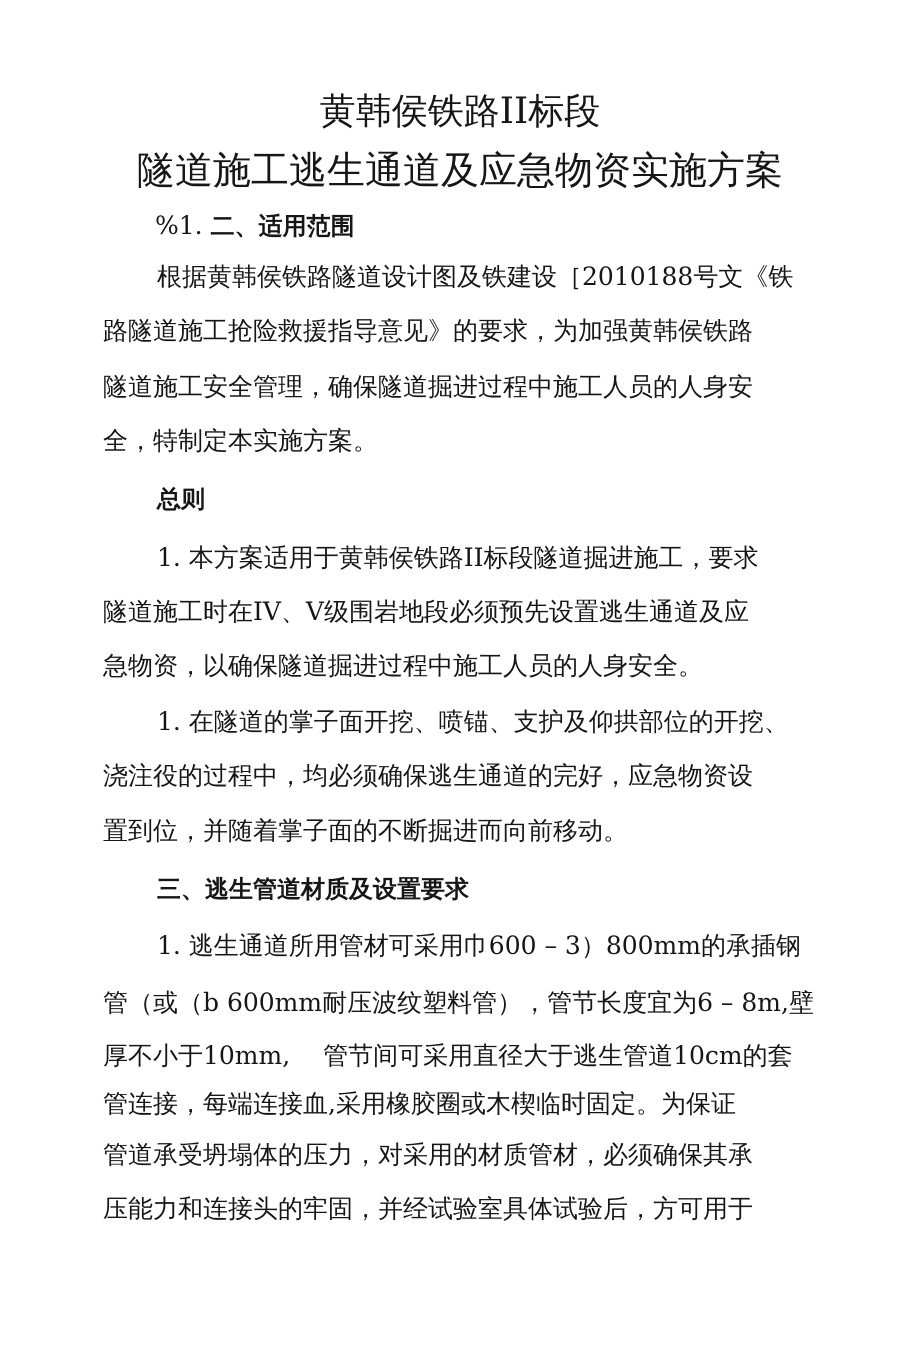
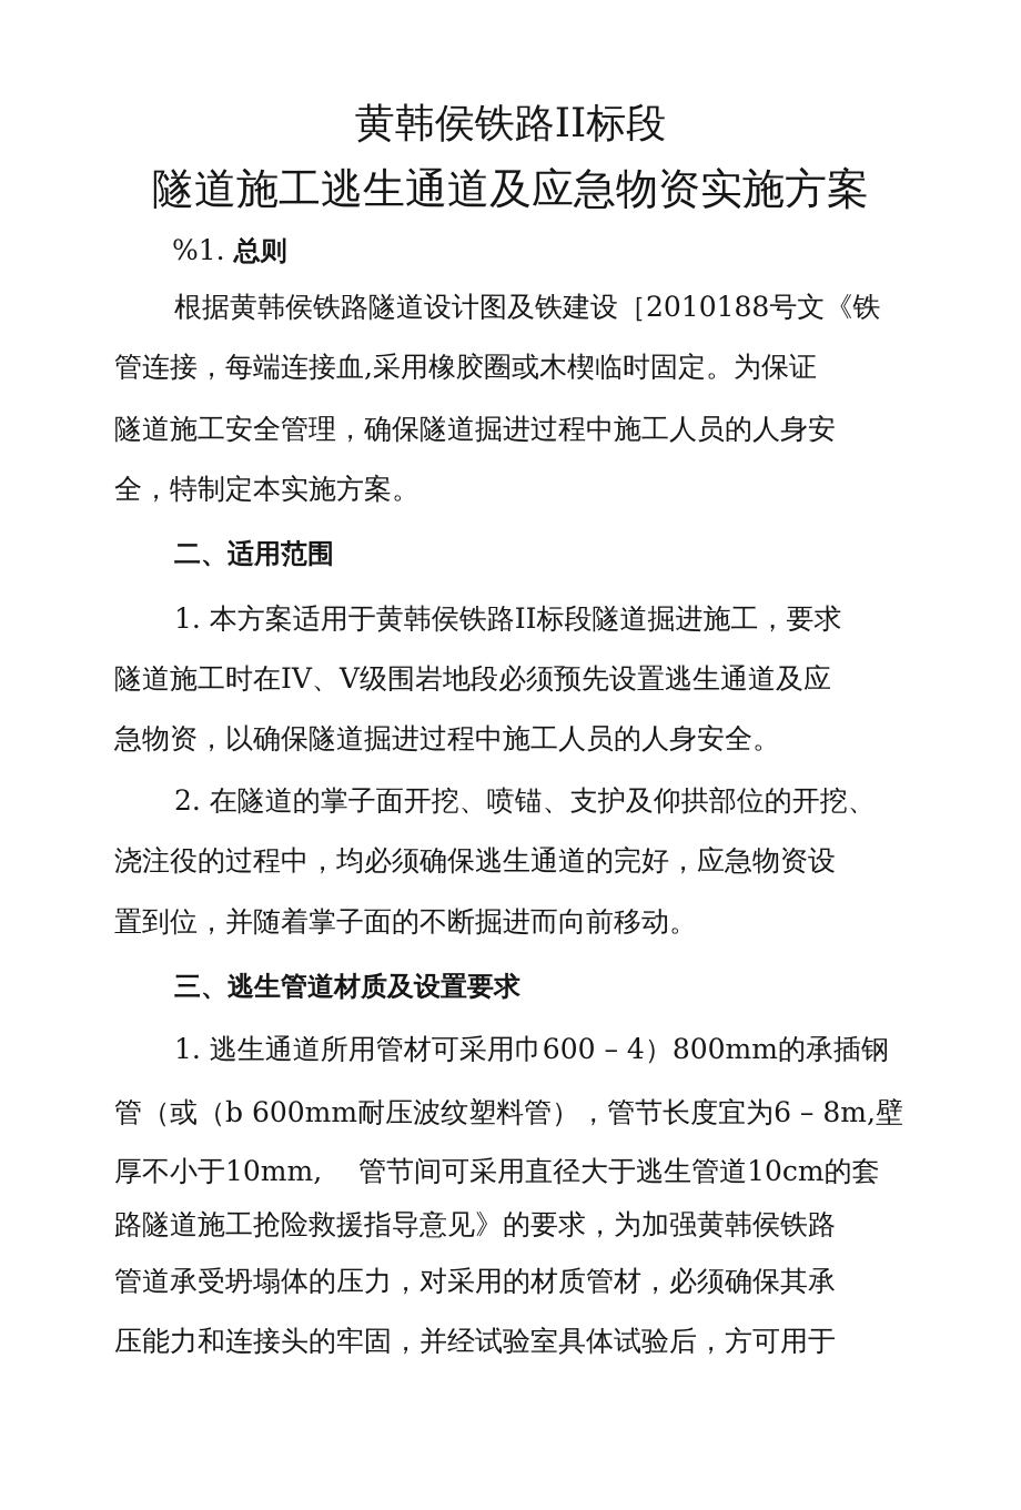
  黄韩侯铁路II标段
  隧道施工逃生通道及应急物资实施方案
- %1. 二、适用范围
+ %1. 总则
  根据黄韩侯铁路隧道设计图及铁建设［2010188号文《铁
- 路隧道施工抢险救援指导意见》的要求，为加强黄韩侯铁路
+ 管连接，每端连接血,采用橡胶圈或木楔临时固定。为保证
  隧道施工安全管理，确保隧道掘进过程中施工人员的人身安
  全，特制定本实施方案。
- 总则
+ 二、适用范围
  1. 本方案适用于黄韩侯铁路II标段隧道掘进施工，要求
  隧道施工时在IV、V级围岩地段必须预先设置逃生通道及应
  急物资，以确保隧道掘进过程中施工人员的人身安全。
- 1. 在隧道的掌子面开挖、喷锚、支护及仰拱部位的开挖、
+ 2. 在隧道的掌子面开挖、喷锚、支护及仰拱部位的开挖、
  浇注役的过程中，均必须确保逃生通道的完好，应急物资设
  置到位，并随着掌子面的不断掘进而向前移动。
  三、逃生管道材质及设置要求
- 1. 逃生通道所用管材可采用巾600 – 3）800mm的承插钢
+ 1. 逃生通道所用管材可采用巾600 – 4）800mm的承插钢
  管（或（b 600mm耐压波纹塑料管），管节长度宜为6 – 8m,壁
  厚不小于10mm, 管节间可采用直径大于逃生管道10cm的套
- 管连接，每端连接血,采用橡胶圈或木楔临时固定。为保证
+ 路隧道施工抢险救援指导意见》的要求，为加强黄韩侯铁路
  管道承受坍塌体的压力，对采用的材质管材，必须确保其承
  压能力和连接头的牢固，并经试验室具体试验后，方可用于
